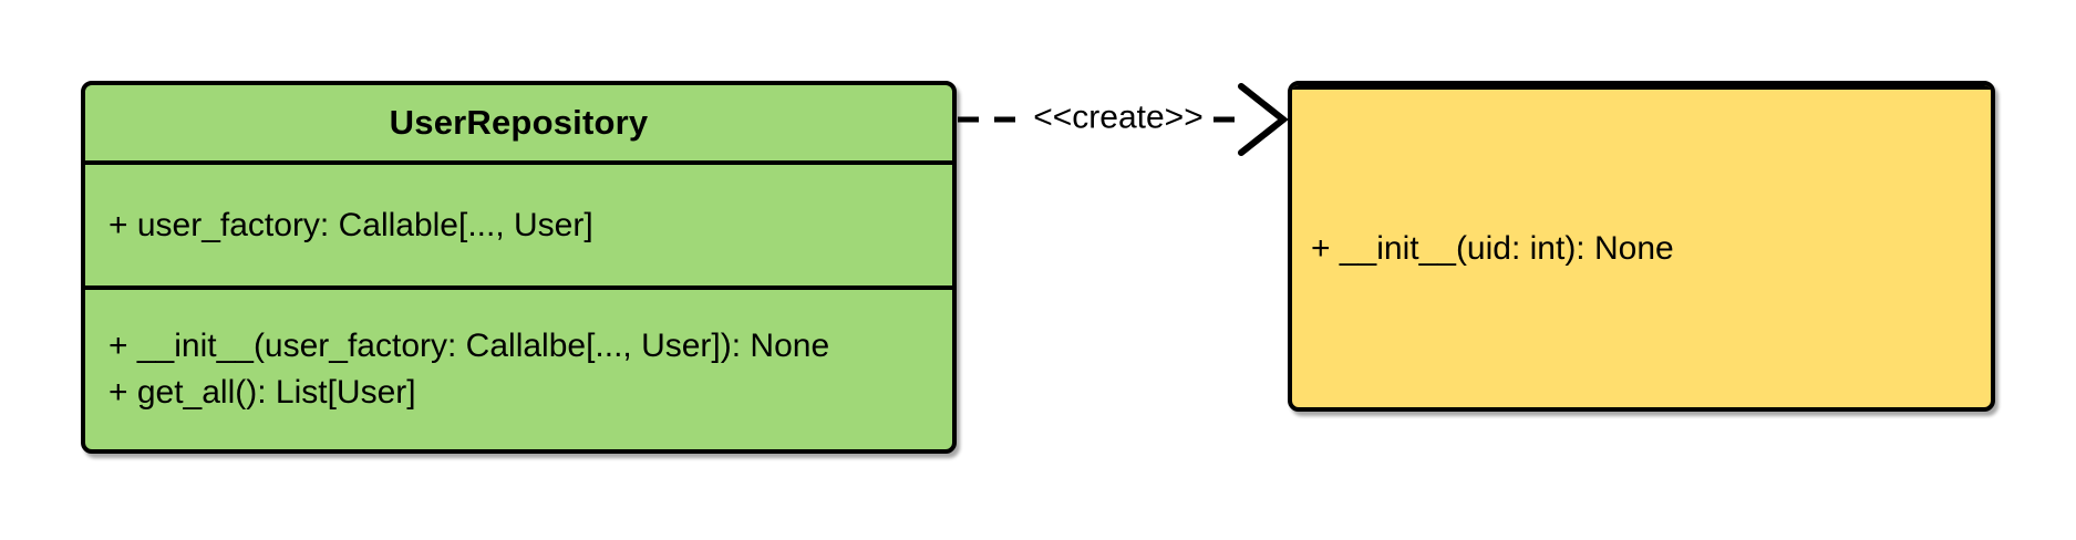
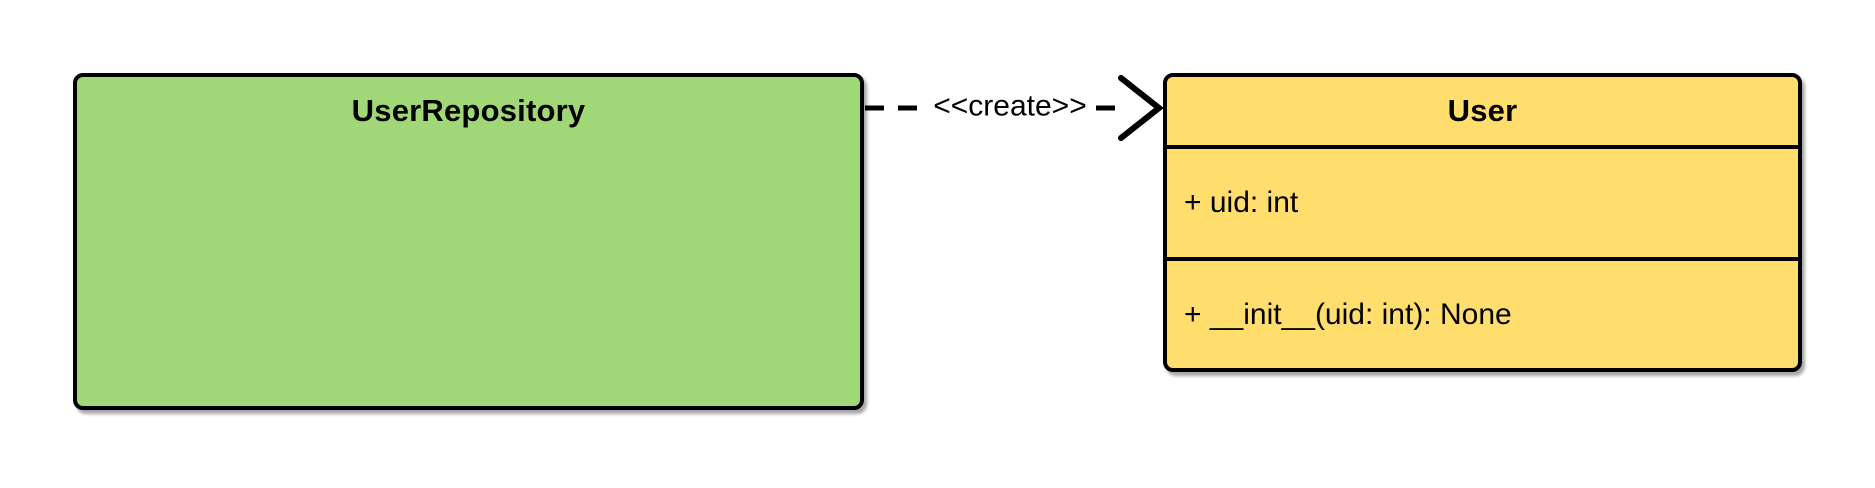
  UserRepository
- + user_factory: Callable[..., User]
- + __init__(user_factory: Callalbe[..., User]): None
- + get_all(): List[User]
  <<create>>
+ User
+ + uid: int
  + __init__(uid: int): None
